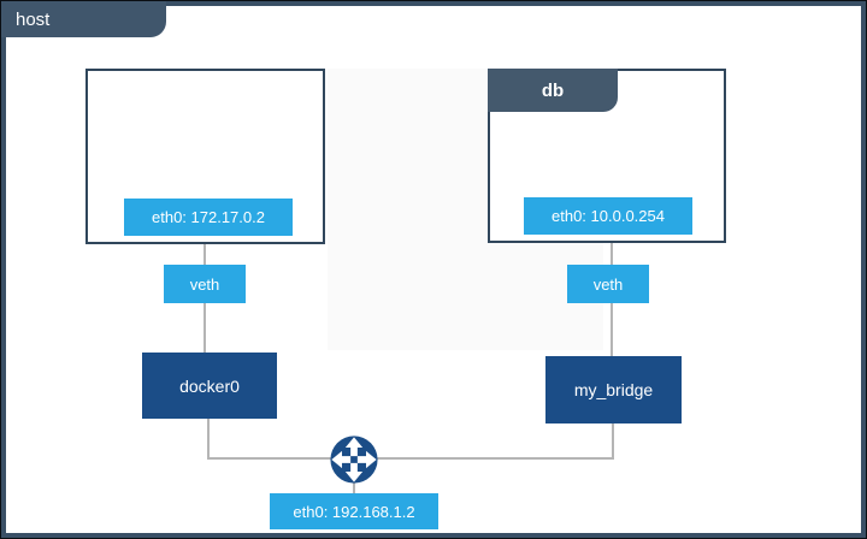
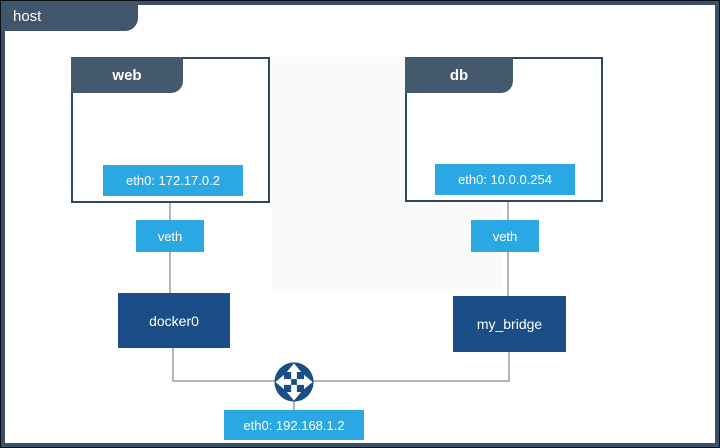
  host
+ web
  eth0: 172.17.0.2
  db
  eth0: 10.0.0.254
  veth
  veth
  docker0
  my_bridge
  eth0: 192.168.1.2
